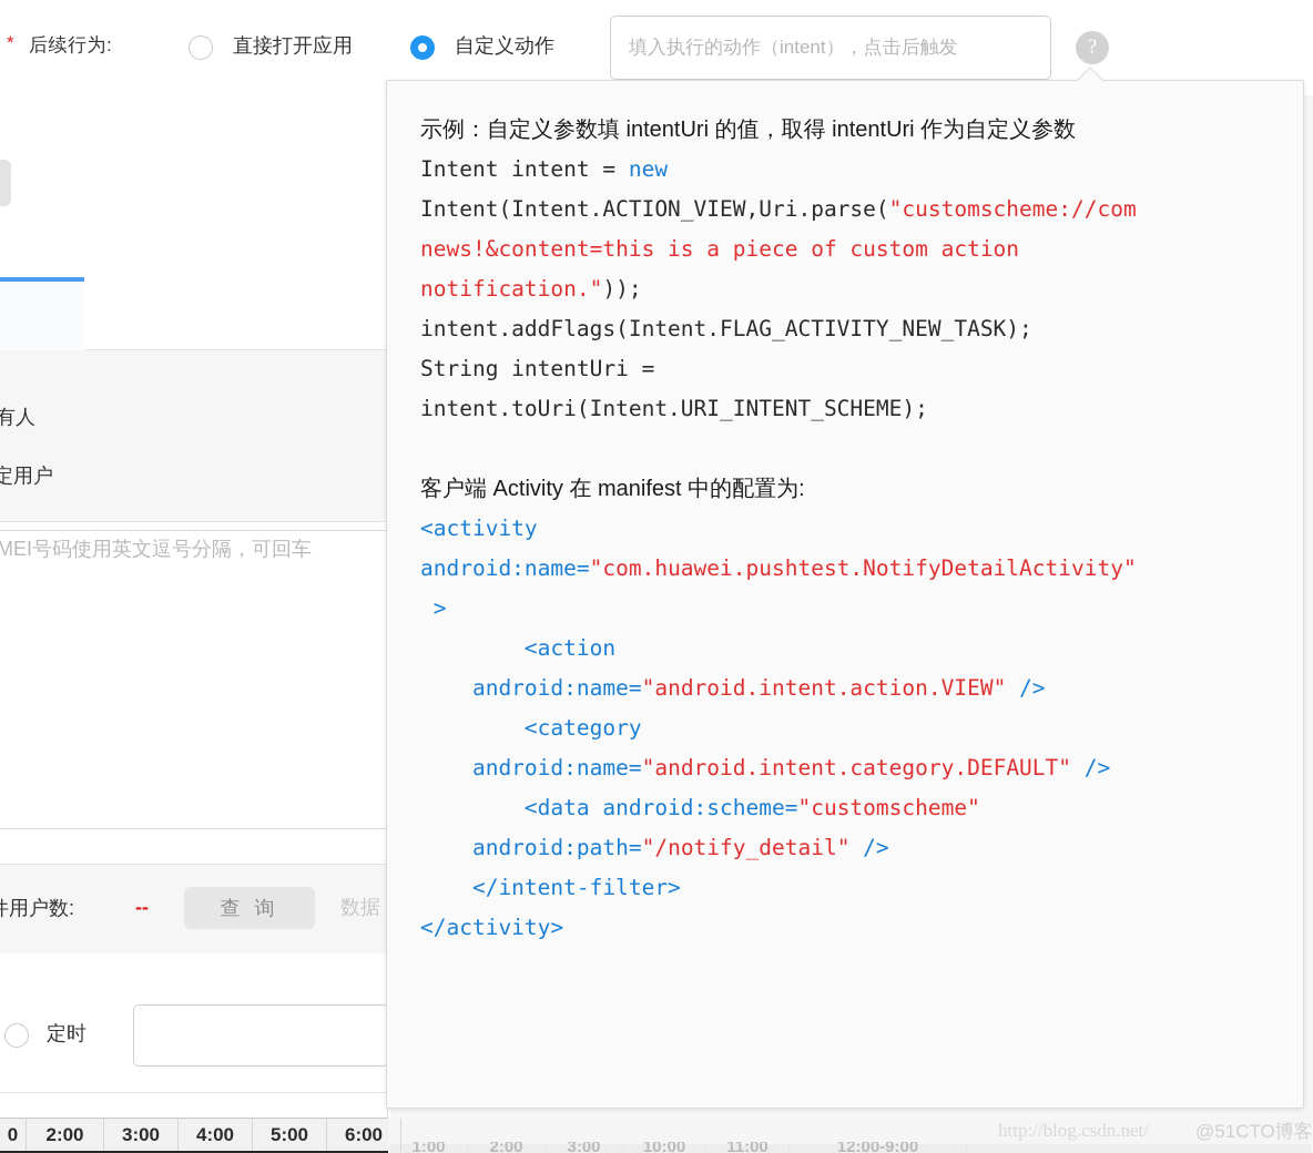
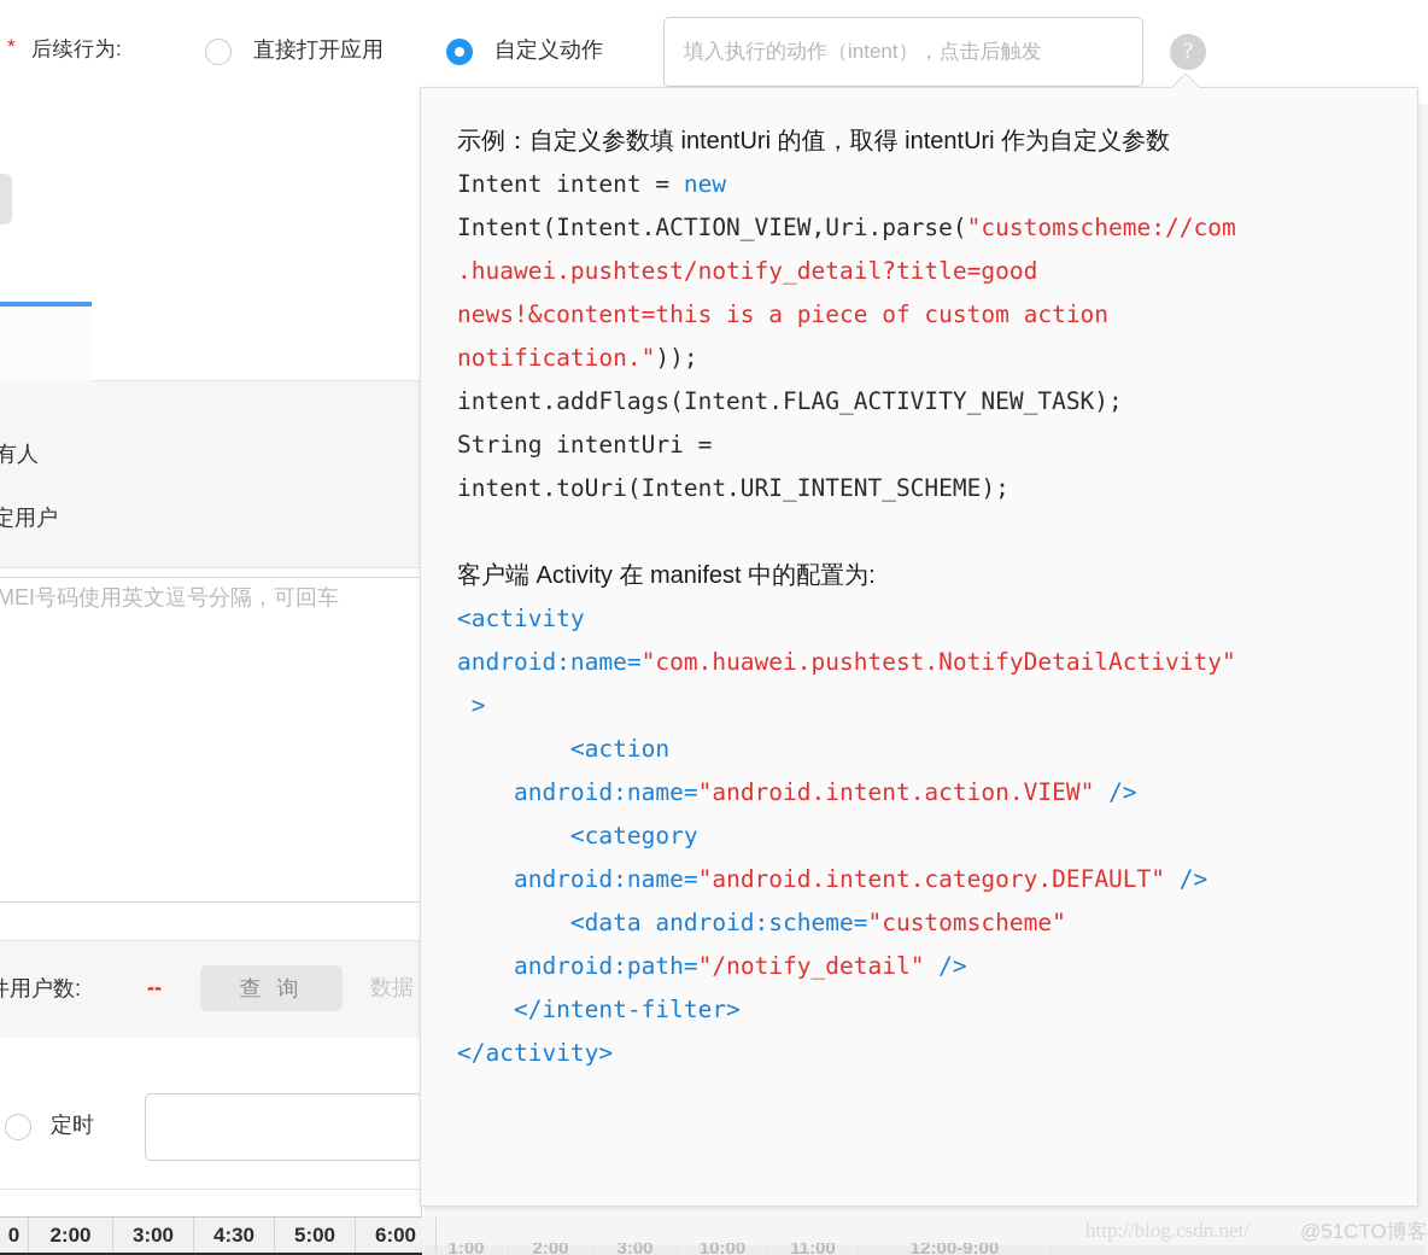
  有人
  定用户
  MEI号码使用英文逗号分隔，可回车
  用户数:
  --
  查 询
  数据
  定时
  0
  2:00
  3:00
- 4:00
+ 4:30
  5:00
  6:00
  1:00
  2:00
  3:00
  10:00
  11:00
  12:00-9:00
  *
  后续行为:
  直接打开应用
  自定义动作
  填入执行的动作（intent），点击后触发
  ?
  示例：自定义参数填 intentUri 的值，取得 intentUri 作为自定义参数
  Intent intent = new
  Intent(Intent.ACTION_VIEW,Uri.parse("customscheme://com
+ .huawei.pushtest/notify_detail?title=good
  news!&content=this is a piece of custom action
  notification."));
  intent.addFlags(Intent.FLAG_ACTIVITY_NEW_TASK);
  String intentUri =
  intent.toUri(Intent.URI_INTENT_SCHEME);
  客户端 Activity 在 manifest 中的配置为:
  <activity
  android:name="com.huawei.pushtest.NotifyDetailActivity"
  >
  <action
  android:name="android.intent.action.VIEW" />
  <category
  android:name="android.intent.category.DEFAULT" />
  <data android:scheme="customscheme"
  android:path="/notify_detail" />
  </intent-filter>
  </activity>
  http://blog.csdn.net/
  @51CTO博客
